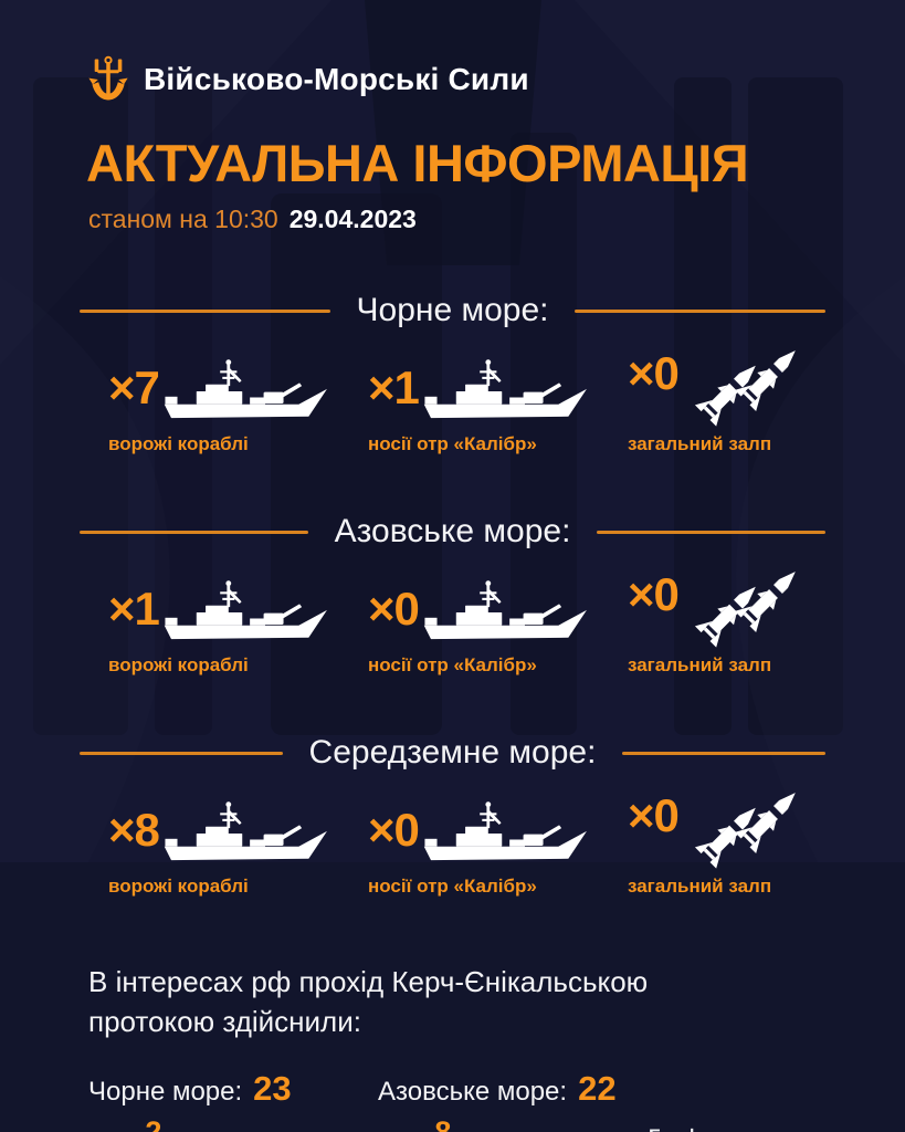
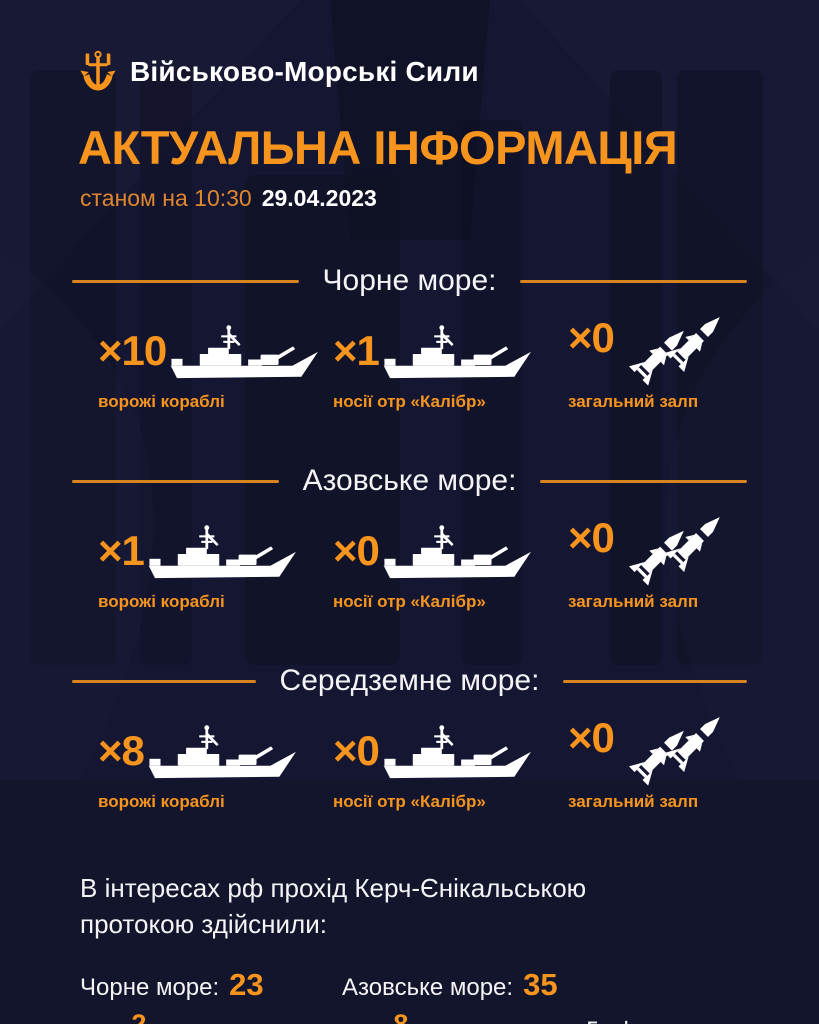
  Військово-Морські Сили
  АКТУАЛЬНА ІНФОРМАЦІЯ
  станом на 10:30
  29.04.2023
  Чорне море:
- ×7
+ ×10
  ворожі кораблі
  ×1
  носії отр «Калібр»
  ×0
  загальний залп
  Азовське море:
  ×1
  ворожі кораблі
  ×0
  носії отр «Калібр»
  ×0
  загальний залп
  Середземне море:
  ×8
  ворожі кораблі
  ×0
  носії отр «Калібр»
  ×0
  загальний залп
  В інтересах рф прохід Керч-Єнікальською
  протокою здійснили:
  Чорне море:
  23
  Азовське море:
- 22
+ 35
